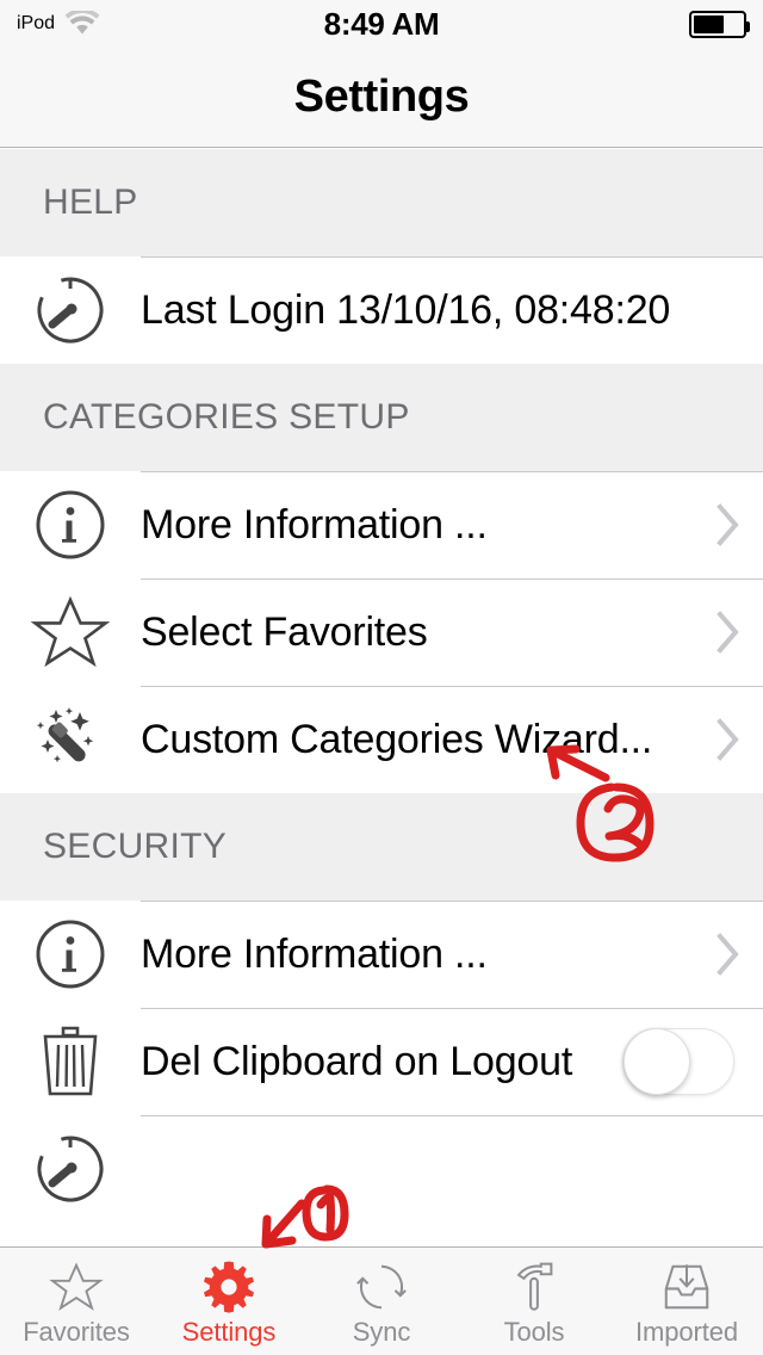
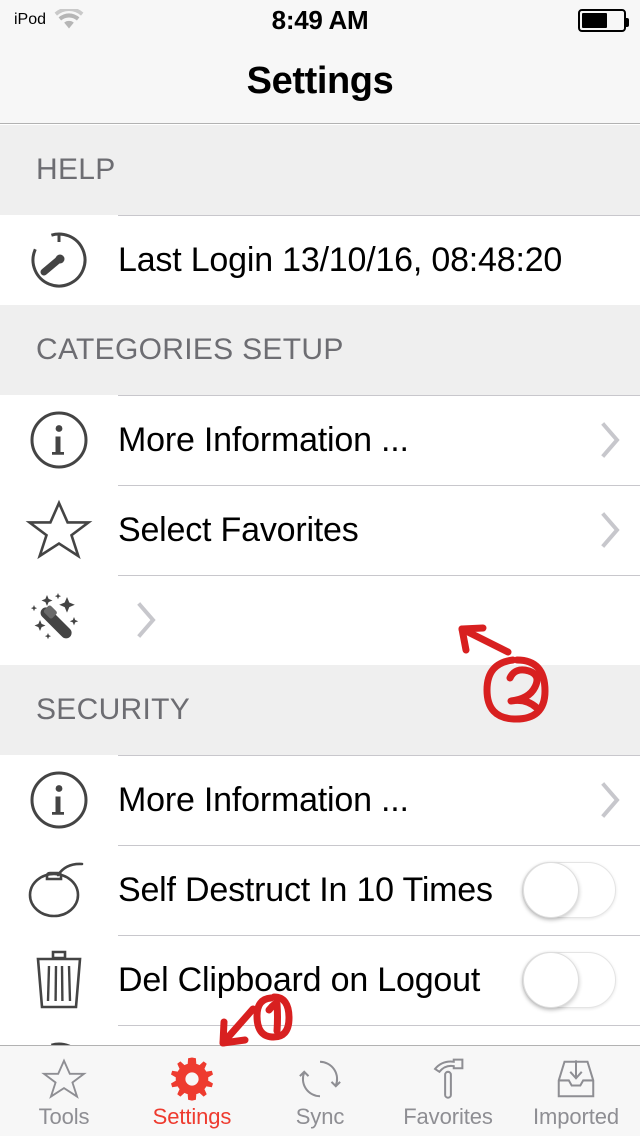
  iPod
  8:49 AM
  Settings
  HELP
  Last Login 13/10/16, 08:48:20
  CATEGORIES SETUP
  More Information ...
  Select Favorites
- Custom Categories Wizard...
  SECURITY
  More Information ...
+ Self Destruct In 10 Times
  Del Clipboard on Logout
- Favorites
+ Tools
  Settings
  Sync
- Tools
+ Favorites
  Imported
